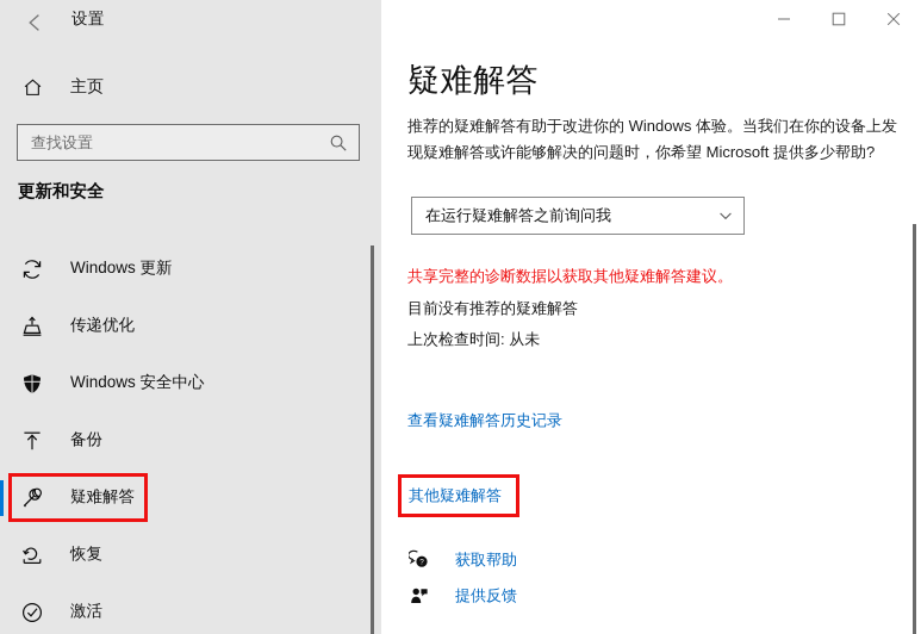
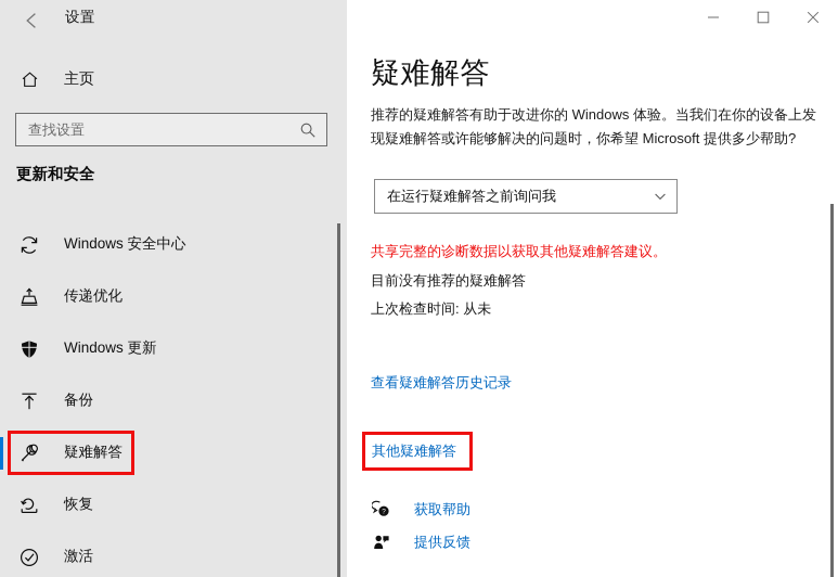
  设置
  主页
  查找设置
  更新和安全
- Windows 更新
+ Windows 安全中心
  传递优化
- Windows 安全中心
+ Windows 更新
  备份
  疑难解答
  恢复
  激活
  疑难解答
  推荐的疑难解答有助于改进你的 Windows 体验。当我们在你的设备上发现疑难解答或许能够解决的问题时，你希望 Microsoft 提供多少帮助?
  在运行疑难解答之前询问我
  共享完整的诊断数据以获取其他疑难解答建议。
  目前没有推荐的疑难解答
  上次检查时间: 从未
  查看疑难解答历史记录
  其他疑难解答
  获取帮助
  提供反馈
